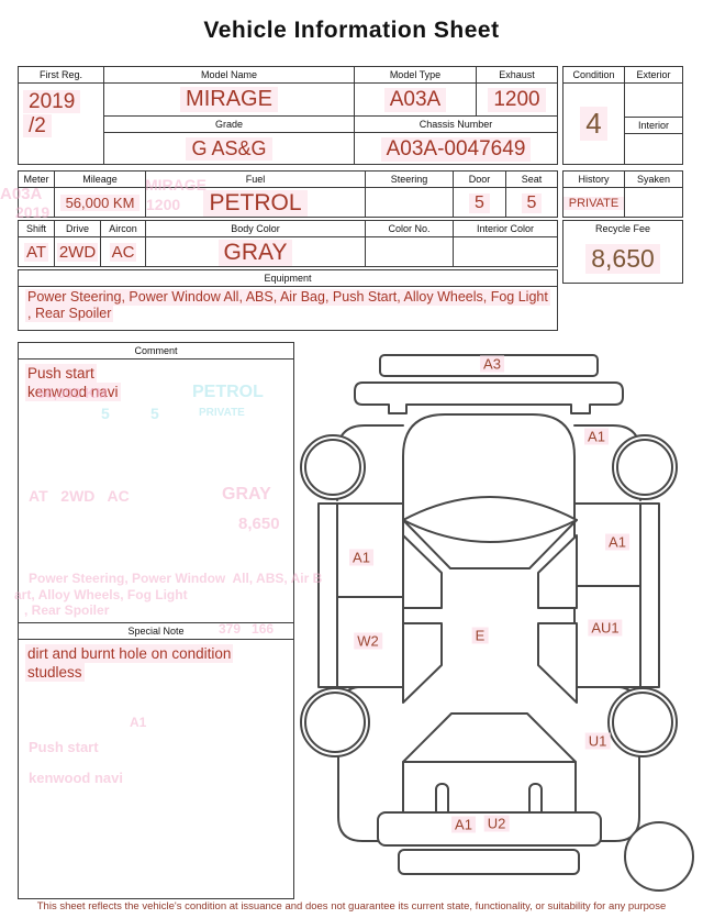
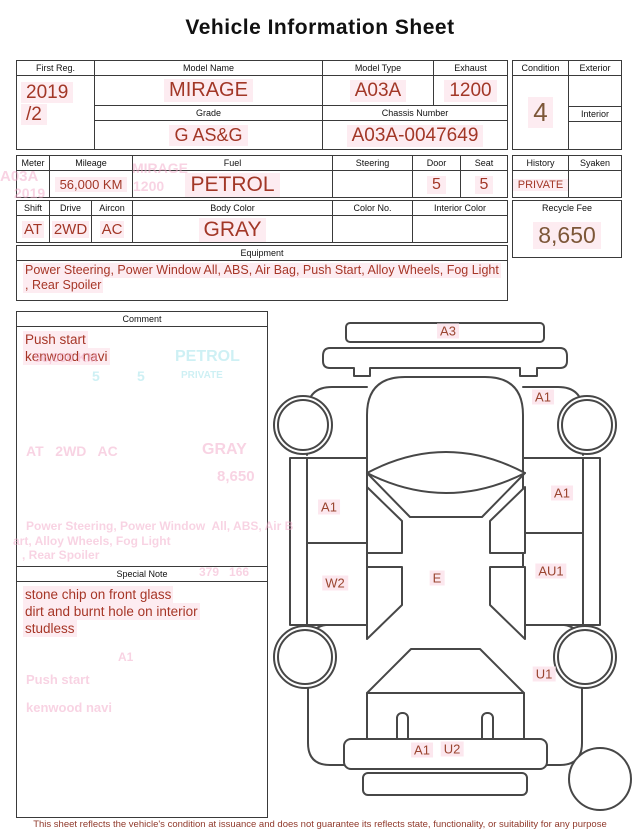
  Vehicle Information Sheet
  First Reg.
  2019
  /2
  Model Name
  MIRAGE
  Model Type
  A03A
  Exhaust
  1200
  Grade
  G AS&G
  Chassis Number
  A03A-0047649
  Condition
  4
  Exterior
  Interior
  Meter
  Mileage
  56,000 KM
  Fuel
  PETROL
  Steering
  Door
  5
  Seat
  5
  History
  PRIVATE
  Syaken
  Shift
  AT
  Drive
  2WD
  Aircon
  AC
  Body Color
  GRAY
  Color No.
  Interior Color
  Recycle Fee
  8,650
  Equipment
  Power Steering, Power Window All, ABS, Air Bag, Push Start, Alloy Wheels, Fog Light
  , Rear Spoiler
  Comment
  Push start
  kenwood navi
  Special Note
+ stone chip on front glass
- dirt and burnt hole on condition
+ dirt and burnt hole on interior
  studless
  A3
  A1
  A1
  A1
  W2
  E
  AU1
  U1
  A1
  U2
  A03A
  2019
  MIRAGE
  1200
  56,000 KM
  PETROL
  PRIVATE
  5
  5
  AT 2WD AC
  GRAY
  8,650
  Power Steering, Power Window All, ABS, Air B
  art, Alloy Wheels, Fog Light
  , Rear Spoiler
  379 166
  A1
  Push start
  kenwood navi
- This sheet reflects the vehicle's condition at issuance and does not guarantee its current state, functionality, or suitability for any purpose
+ This sheet reflects the vehicle's condition at issuance and does not guarantee its reflects state, functionality, or suitability for any purpose
